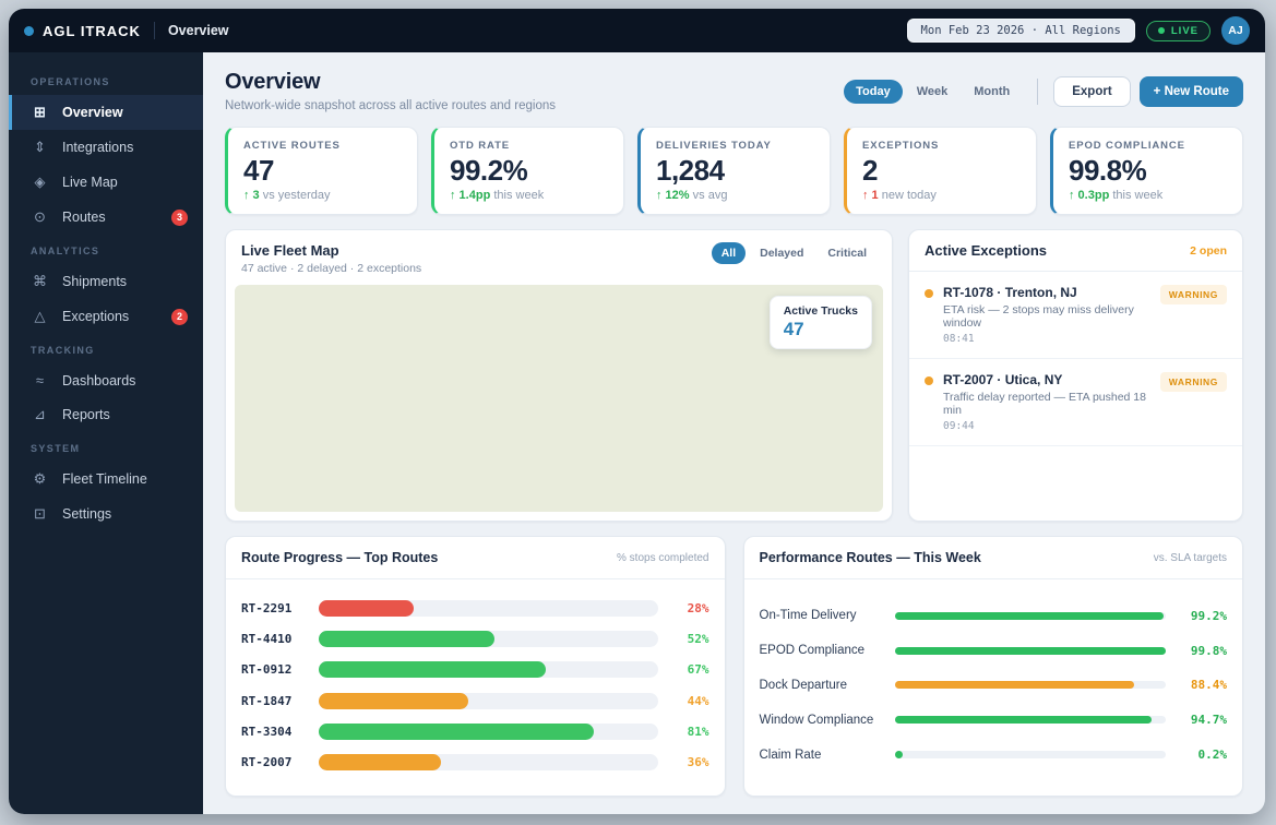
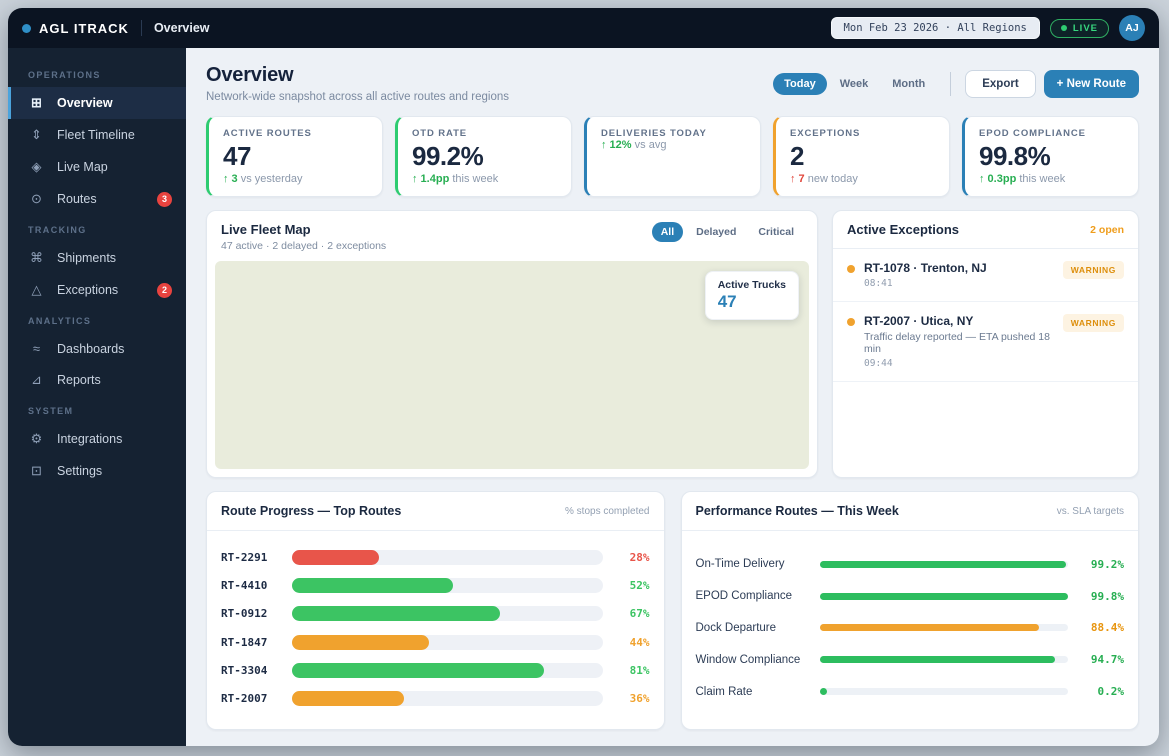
  AGL ITRACK
  Overview
  Mon Feb 23 2026 · All Regions
  LIVE
  AJ
  OPERATIONS
  ⊞
  Overview
  ⇕
- Integrations
+ Fleet Timeline
  ◈
  Live Map
  ⊙
  Routes
  3
- ANALYTICS
+ TRACKING
  ⌘
  Shipments
  △
  Exceptions
  2
- TRACKING
+ ANALYTICS
  ≈
  Dashboards
  ⊿
  Reports
  SYSTEM
  ⚙
- Fleet Timeline
+ Integrations
  ⊡
  Settings
  Overview
  Network-wide snapshot across all active routes and regions
  Today
  Week
  Month
  Export
  + New Route
  ACTIVE ROUTES
  47
  ↑ 3 vs yesterday
  OTD RATE
  99.2%
  ↑ 1.4pp this week
  DELIVERIES TODAY
- 1,284
  ↑ 12% vs avg
  EXCEPTIONS
  2
- ↑ 1 new today
+ ↑ 7 new today
  EPOD COMPLIANCE
  99.8%
  ↑ 0.3pp this week
  Live Fleet Map
  47 active · 2 delayed · 2 exceptions
  All
  Delayed
  Critical
  Active Trucks
  47
  Active Exceptions
  2 open
  RT-1078 · Trenton, NJ
- ETA risk — 2 stops may miss delivery window
  08:41
  WARNING
  RT-2007 · Utica, NY
  Traffic delay reported — ETA pushed 18 min
  09:44
  WARNING
  Route Progress — Top Routes
  % stops completed
  RT-2291
  28%
  RT-4410
  52%
  RT-0912
  67%
  RT-1847
  44%
  RT-3304
  81%
  RT-2007
  36%
  Performance Routes — This Week
  vs. SLA targets
  On-Time Delivery
  99.2%
  EPOD Compliance
  99.8%
  Dock Departure
  88.4%
  Window Compliance
  94.7%
  Claim Rate
  0.2%
